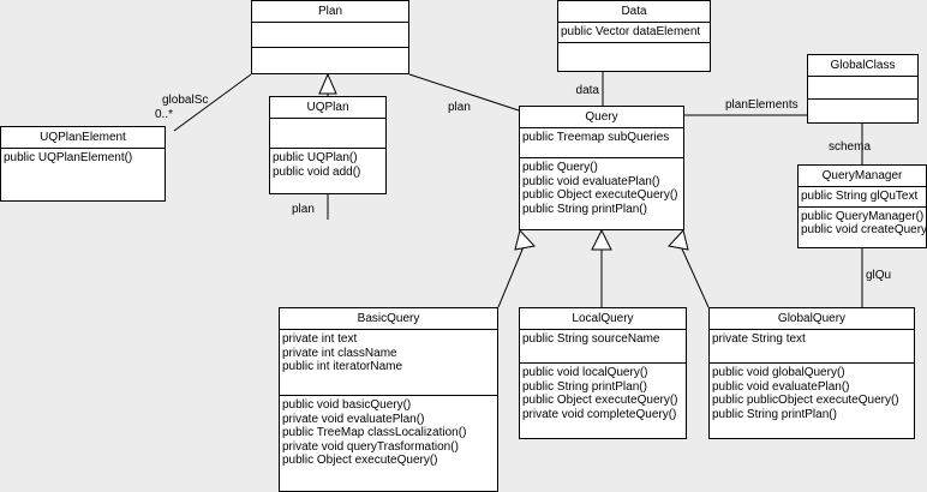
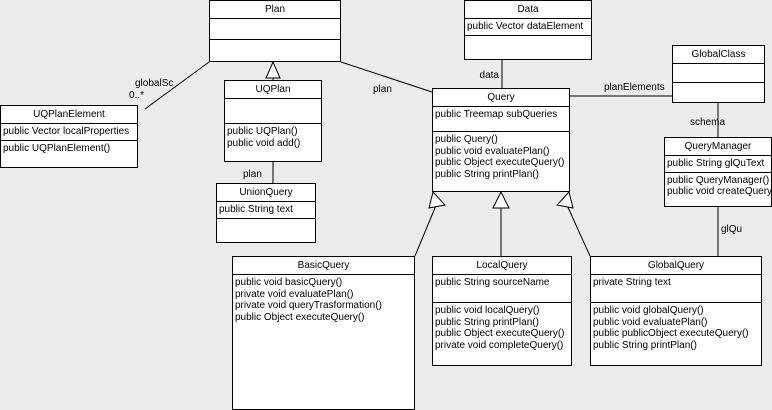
  globalSc
  0..*
  plan
  plan
  data
  planElements
  schema
  glQu
  Plan
  Data
  public Vector dataElement
  GlobalClass
  UQPlanElement
+ public Vector localProperties
  public UQPlanElement()
  UQPlan
  public UQPlan()
  public void add()
  Query
  public Treemap subQueries
  public Query()
  public void evaluatePlan()
  public Object executeQuery()
  public String printPlan()
  QueryManager
  public String glQuText
  public QueryManager()
  public void createQuery
+ UnionQuery
+ public String text
  BasicQuery
- private int text
- private int className
- public int iteratorName
  public void basicQuery()
  private void evaluatePlan()
- public TreeMap classLocalization()
  private void queryTrasformation()
  public Object executeQuery()
  LocalQuery
  public String sourceName
  public void localQuery()
  public String printPlan()
  public Object executeQuery()
  private void completeQuery()
  GlobalQuery
  private String text
  public void globalQuery()
  public void evaluatePlan()
  public publicObject executeQuery()
  public String printPlan()
